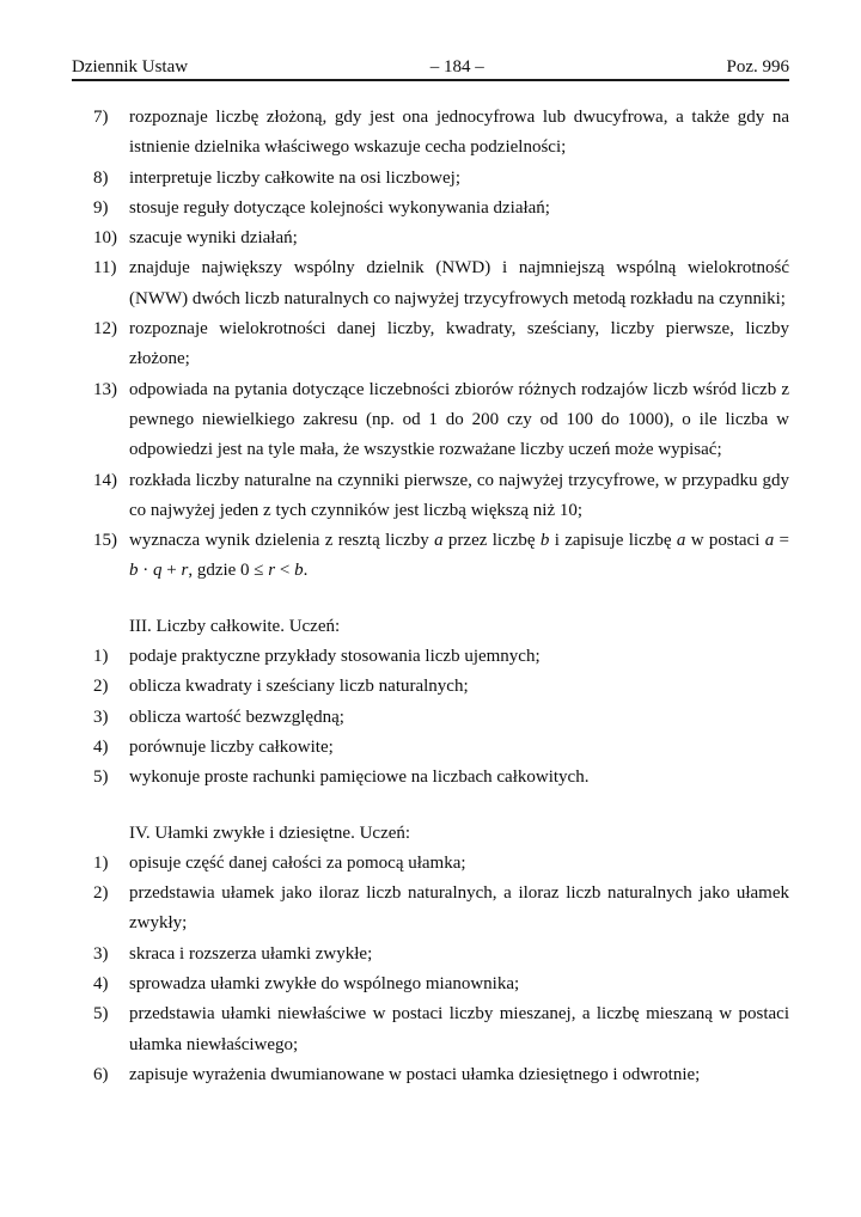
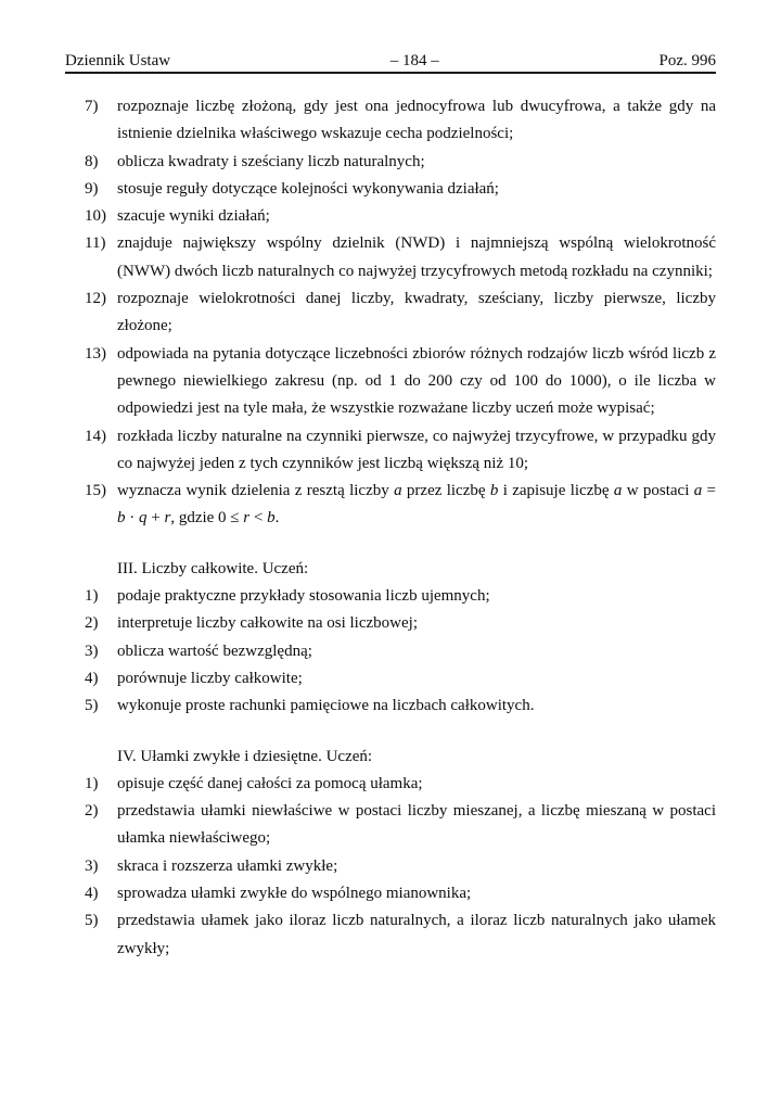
  Dziennik Ustaw
  – 184 –
  Poz. 996
  7)
  rozpoznaje liczbę złożoną, gdy jest ona jednocyfrowa lub dwucyfrowa, a także gdy na istnienie dzielnika właściwego wskazuje cecha podzielności;
  8)
- interpretuje liczby całkowite na osi liczbowej;
+ oblicza kwadraty i sześciany liczb naturalnych;
  9)
  stosuje reguły dotyczące kolejności wykonywania działań;
  10)
  szacuje wyniki działań;
  11)
  znajduje największy wspólny dzielnik (NWD) i najmniejszą wspólną wielokrotność (NWW) dwóch liczb naturalnych co najwyżej trzycyfrowych metodą rozkładu na czynniki;
  12)
  rozpoznaje wielokrotności danej liczby, kwadraty, sześciany, liczby pierwsze, liczby złożone;
  13)
  odpowiada na pytania dotyczące liczebności zbiorów różnych rodzajów liczb wśród liczb z pewnego niewielkiego zakresu (np. od 1 do 200 czy od 100 do 1000), o ile liczba w odpowiedzi jest na tyle mała, że wszystkie rozważane liczby uczeń może wypisać;
  14)
  rozkłada liczby naturalne na czynniki pierwsze, co najwyżej trzycyfrowe, w przypadku gdy co najwyżej jeden z tych czynników jest liczbą większą niż 10;
  15)
  wyznacza wynik dzielenia z resztą liczby a przez liczbę b i zapisuje liczbę a w postaci a = b · q + r, gdzie 0 ≤ r < b.
  III. Liczby całkowite. Uczeń:
  1)
  podaje praktyczne przykłady stosowania liczb ujemnych;
  2)
- oblicza kwadraty i sześciany liczb naturalnych;
+ interpretuje liczby całkowite na osi liczbowej;
  3)
  oblicza wartość bezwzględną;
  4)
  porównuje liczby całkowite;
  5)
  wykonuje proste rachunki pamięciowe na liczbach całkowitych.
  IV. Ułamki zwykłe i dziesiętne. Uczeń:
  1)
  opisuje część danej całości za pomocą ułamka;
  2)
- przedstawia ułamek jako iloraz liczb naturalnych, a iloraz liczb naturalnych jako ułamek zwykły;
+ przedstawia ułamki niewłaściwe w postaci liczby mieszanej, a liczbę mieszaną w postaci ułamka niewłaściwego;
  3)
  skraca i rozszerza ułamki zwykłe;
  4)
  sprowadza ułamki zwykłe do wspólnego mianownika;
  5)
- przedstawia ułamki niewłaściwe w postaci liczby mieszanej, a liczbę mieszaną w postaci ułamka niewłaściwego;
+ przedstawia ułamek jako iloraz liczb naturalnych, a iloraz liczb naturalnych jako ułamek zwykły;
- 6)
- zapisuje wyrażenia dwumianowane w postaci ułamka dziesiętnego i odwrotnie;
